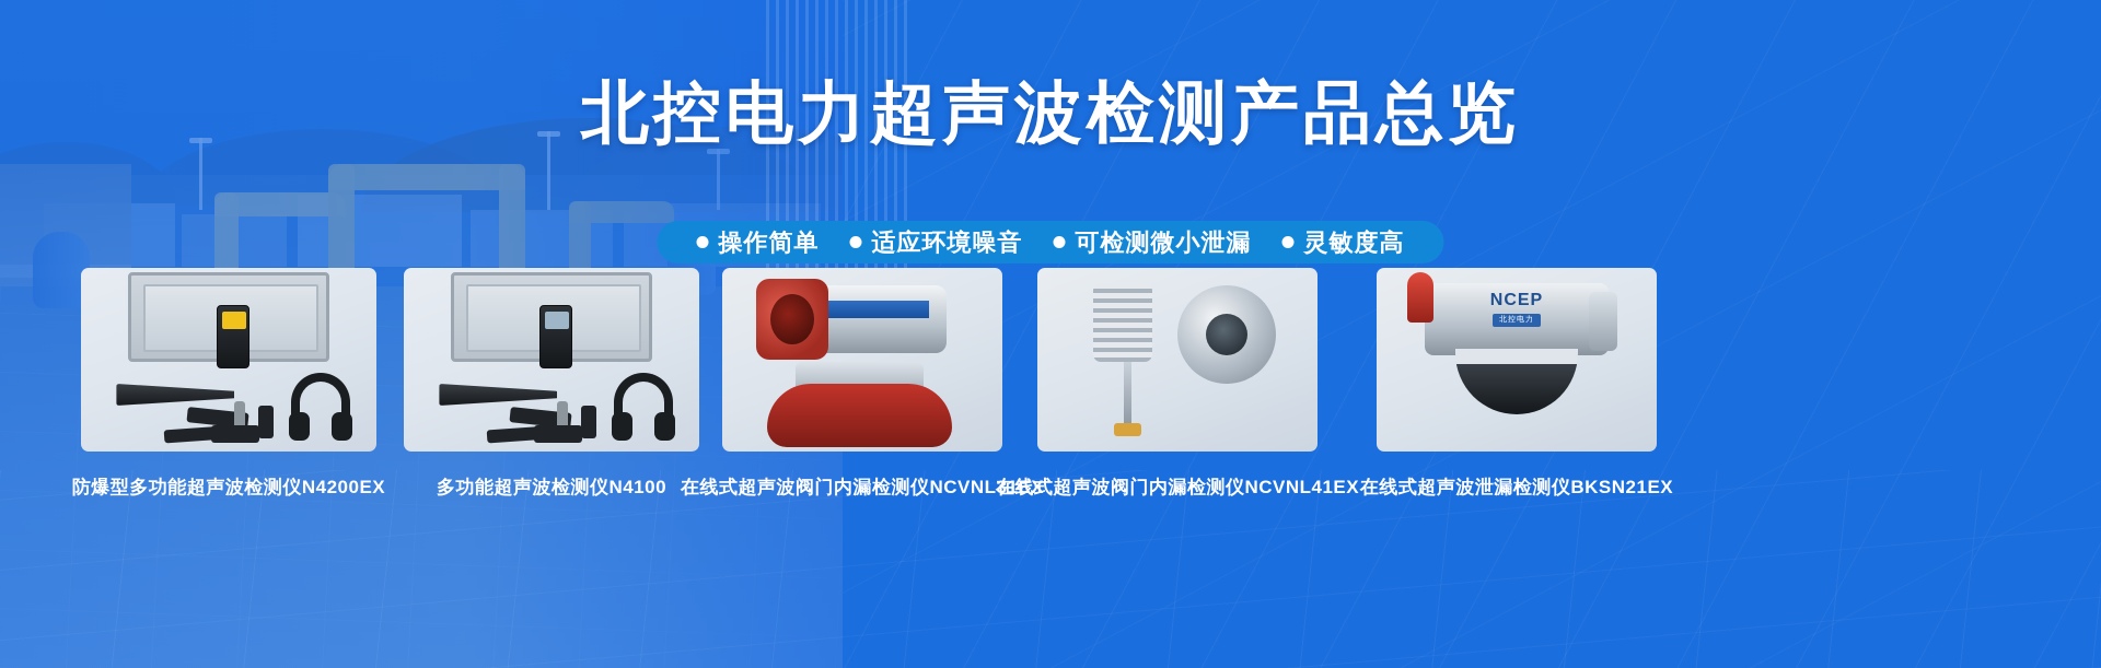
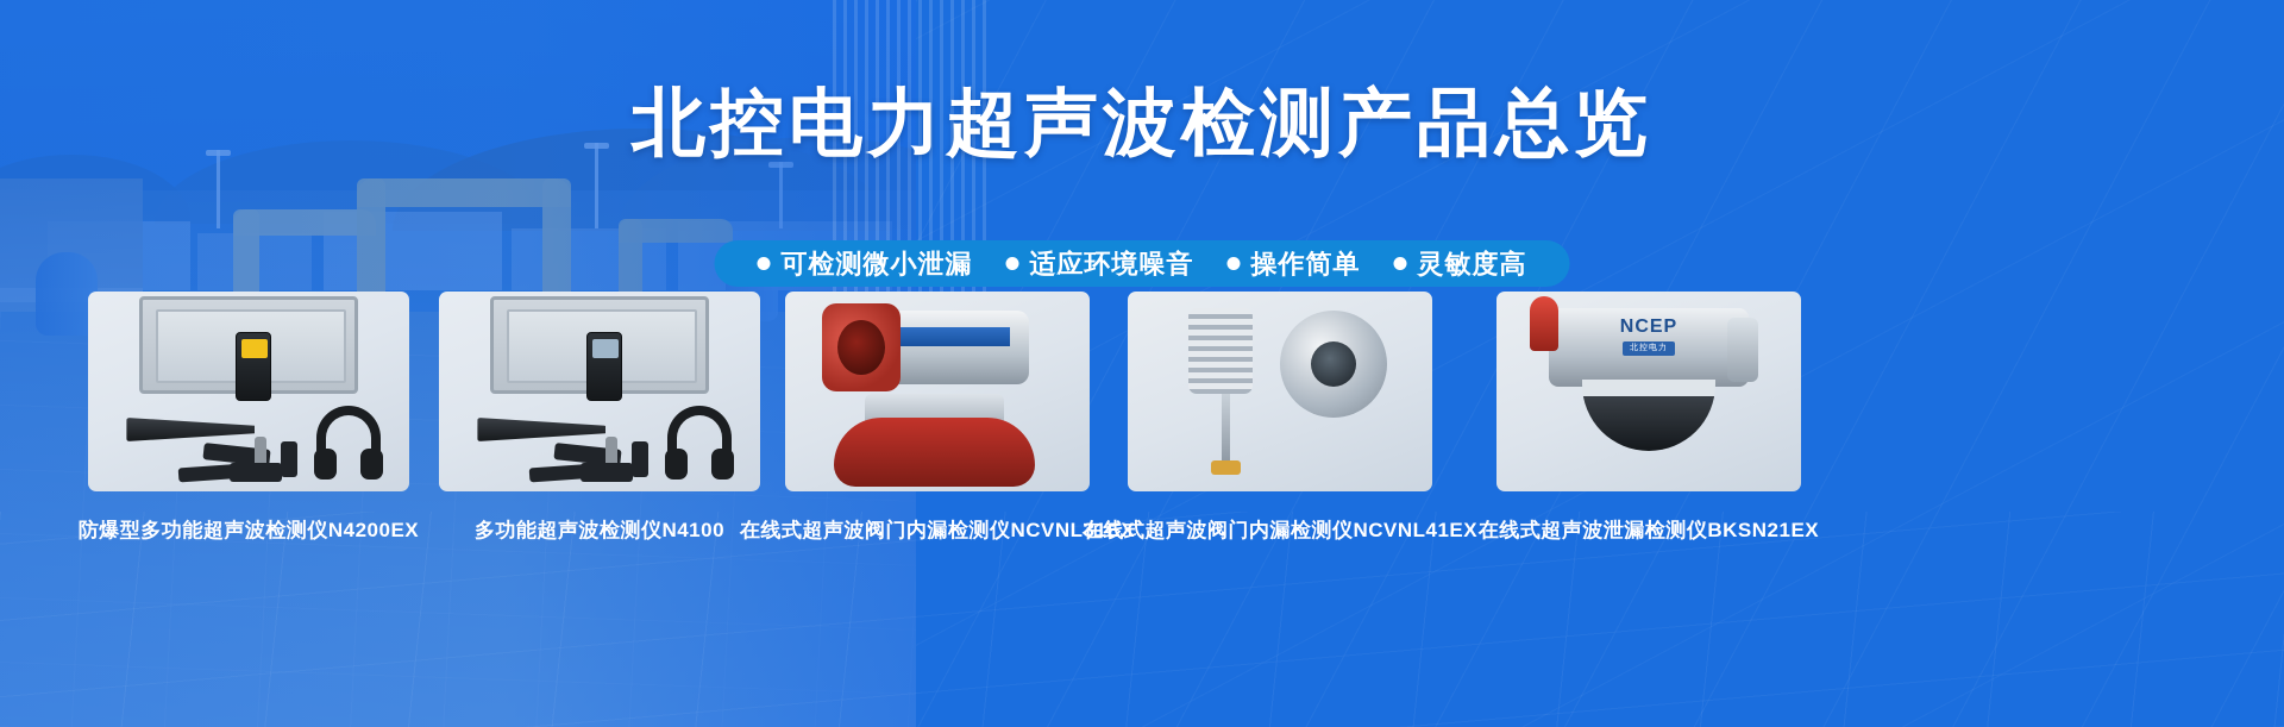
  北控电力超声波检测产品总览
- 操作简单
+ 可检测微小泄漏
  适应环境噪音
- 可检测微小泄漏
+ 操作简单
  灵敏度高
  防爆型多功能超声波检测仪N4200EX
  多功能超声波检测仪N4100
  在线式超声波阀门内漏检测仪NCVNL31EX
  在线式超声波阀门内漏检测仪NCVNL41EX
  NCEP
  在线式超声波泄漏检测仪BKSN21EX
